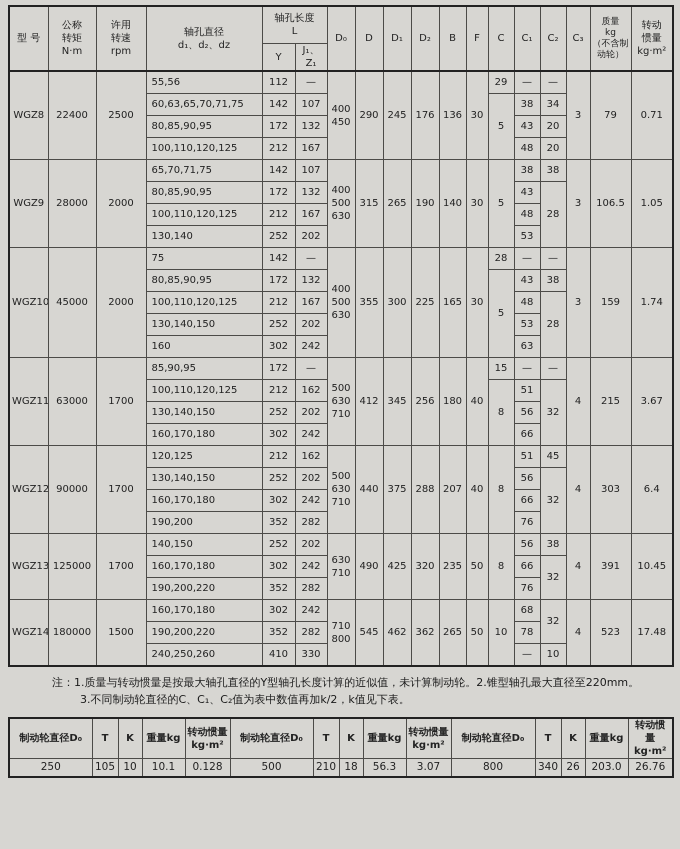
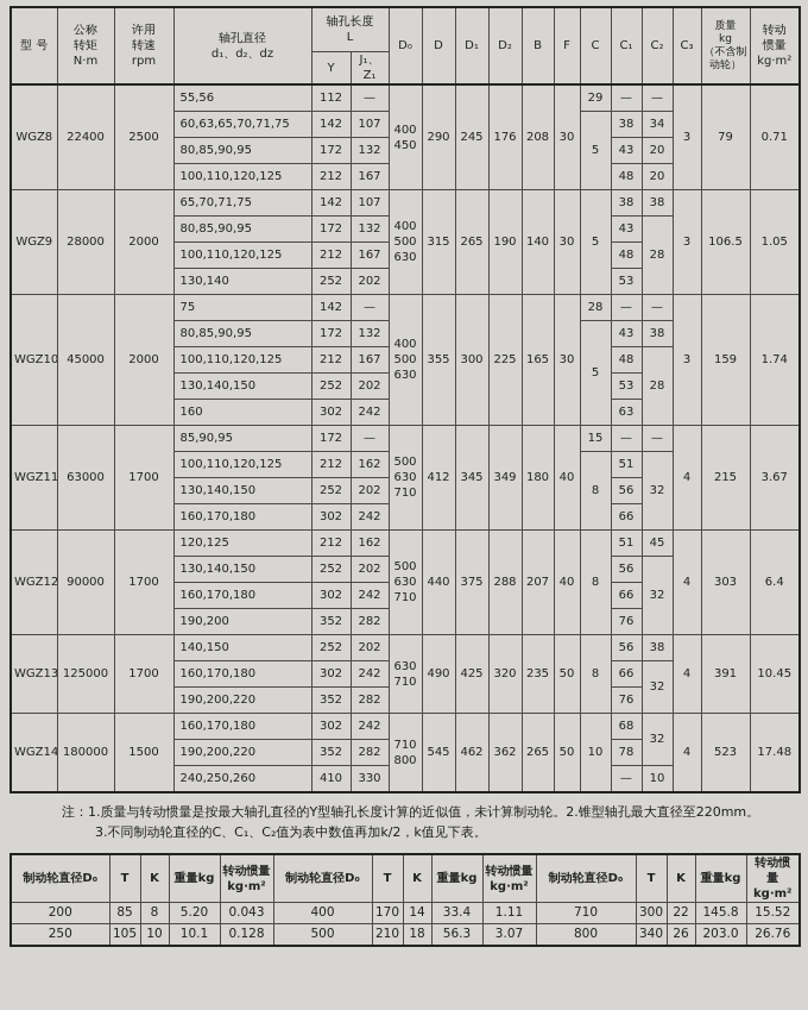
  型 号	公称 转矩 N·m	许用 转速 rpm	轴孔直径 d₁、d₂、dz	轴孔长度 L	D₀	D	D₁	D₂	B	F	C	C₁	C₂	C₃	质量 kg （不含制 动轮）	转动 惯量 kg·m²
  Y	J₁、Z₁
- WGZ8	22400	2500	55,56	112	—	400 450	290	245	176	136	30	29	—	—	3	79	0.71
+ WGZ8	22400	2500	55,56	112	—	400 450	290	245	176	208	30	29	—	—	3	79	0.71
  60,63,65,70,71,75	142	107	5	38	34
  80,85,90,95	172	132	43	20
  100,110,120,125	212	167	48	20
  WGZ9	28000	2000	65,70,71,75	142	107	400 500 630	315	265	190	140	30	5	38	38	3	106.5	1.05
  80,85,90,95	172	132	43	28
  100,110,120,125	212	167	48
  130,140	252	202	53
  WGZ10	45000	2000	75	142	—	400 500 630	355	300	225	165	30	28	—	—	3	159	1.74
  80,85,90,95	172	132	5	43	38
  100,110,120,125	212	167	48	28
  130,140,150	252	202	53
  160	302	242	63
- WGZ11	63000	1700	85,90,95	172	—	500 630 710	412	345	256	180	40	15	—	—	4	215	3.67
+ WGZ11	63000	1700	85,90,95	172	—	500 630 710	412	345	349	180	40	15	—	—	4	215	3.67
  100,110,120,125	212	162	8	51	32
  130,140,150	252	202	56
  160,170,180	302	242	66
  WGZ12	90000	1700	120,125	212	162	500 630 710	440	375	288	207	40	8	51	45	4	303	6.4
  130,140,150	252	202	56	32
  160,170,180	302	242	66
  190,200	352	282	76
  WGZ13	125000	1700	140,150	252	202	630 710	490	425	320	235	50	8	56	38	4	391	10.45
  160,170,180	302	242	66	32
  190,200,220	352	282	76
  WGZ14	180000	1500	160,170,180	302	242	710 800	545	462	362	265	50	10	68	32	4	523	17.48
  190,200,220	352	282	78
  240,250,260	410	330	—	10
  注：1.质量与转动惯量是按最大轴孔直径的Y型轴孔长度计算的近似值，未计算制动轮。2.锥型轴孔最大直径至220mm。
  3.不同制动轮直径的C、C₁、C₂值为表中数值再加k/2，k值见下表。
  制动轮直径D₀	T	K	重量kg	转动惯量 kg·m²	制动轮直径D₀	T	K	重量kg	转动惯量 kg·m²	制动轮直径D₀	T	K	重量kg	转动惯量 kg·m²
+ 200	85	8	5.20	0.043	400	170	14	33.4	1.11	710	300	22	145.8	15.52
  250	105	10	10.1	0.128	500	210	18	56.3	3.07	800	340	26	203.0	26.76
